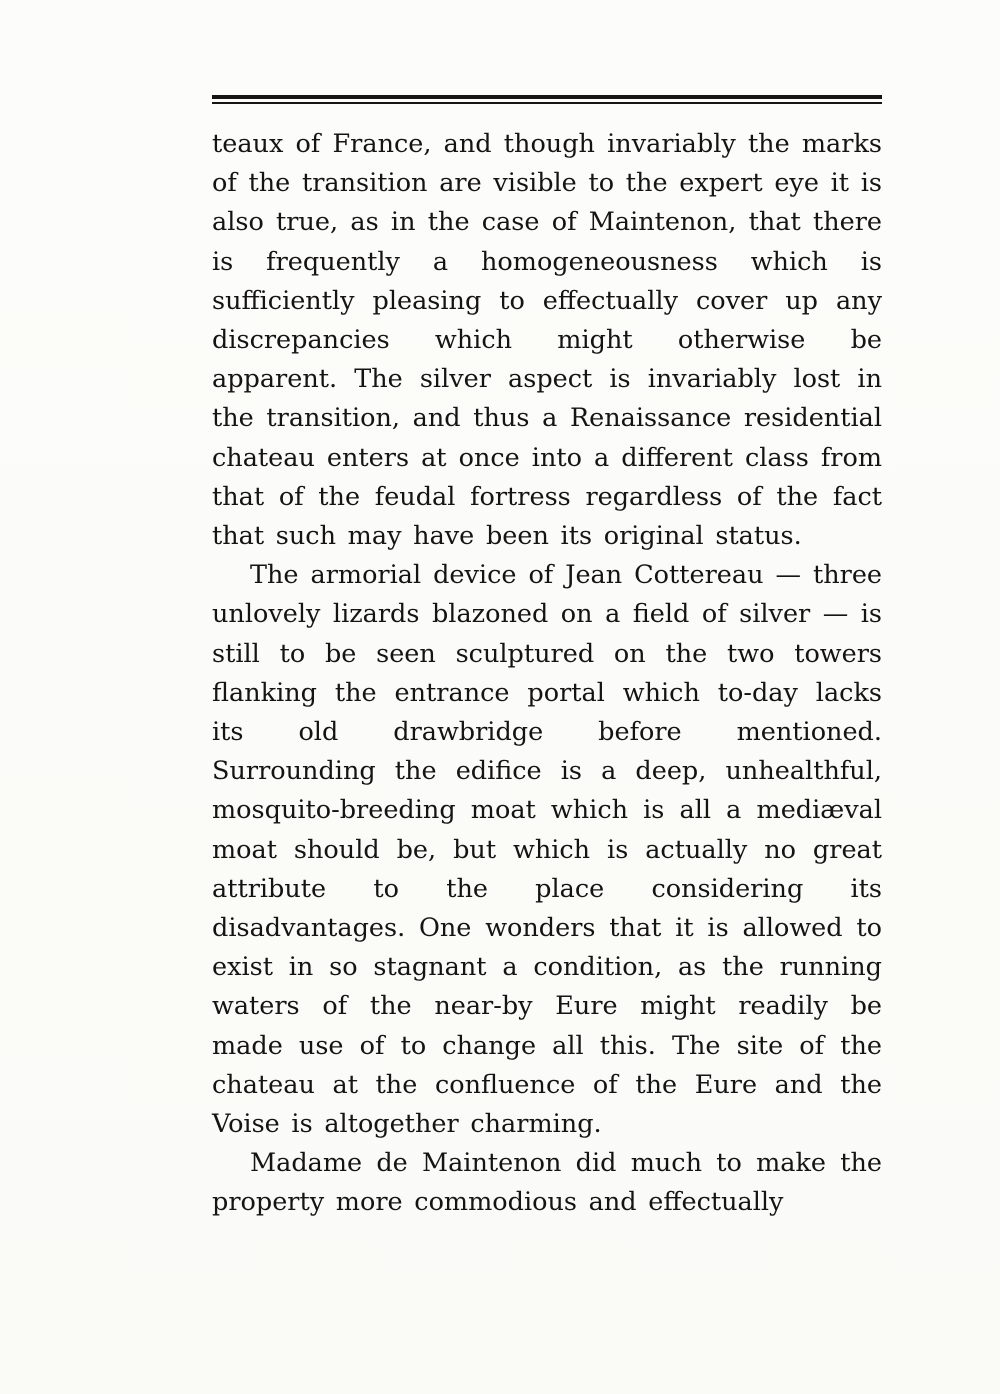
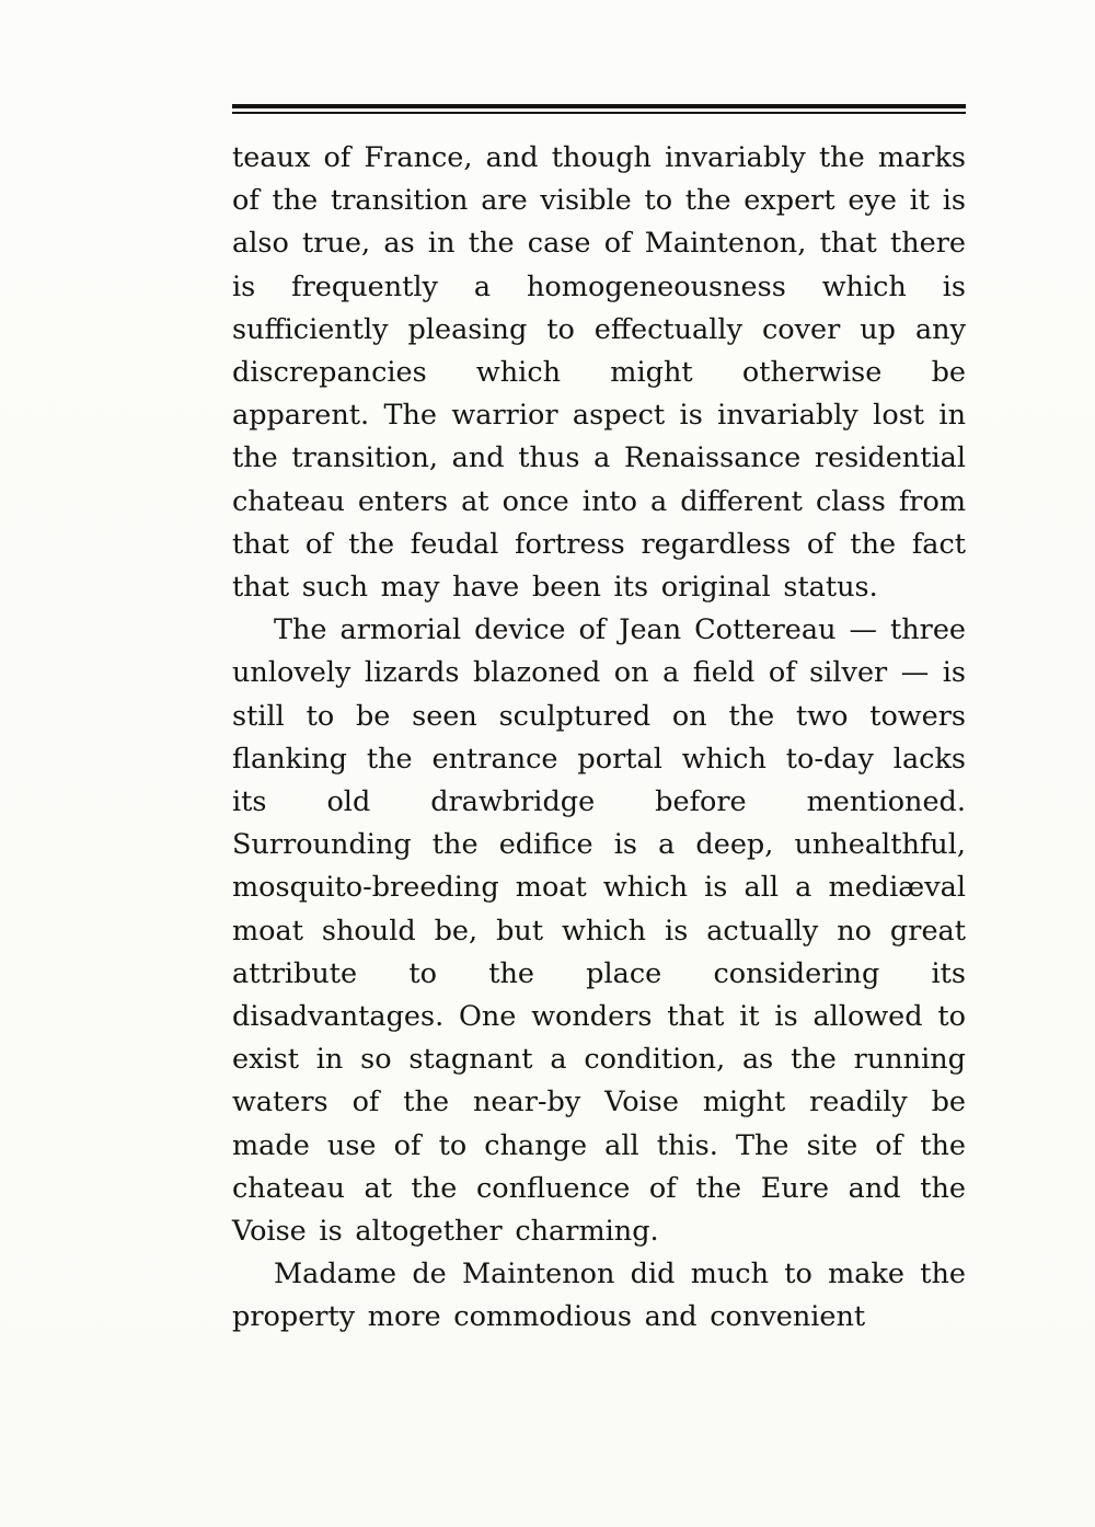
- teaux of France, and though invariably the marks of the transition are visible to the expert eye it is also true, as in the case of Maintenon, that there is frequently a homogeneousness which is sufficiently pleasing to effectually cover up any discrepancies which might otherwise be apparent. The silver aspect is invariably lost in the transition, and thus a Renaissance residential chateau enters at once into a different class from that of the feudal fortress regardless of the fact that such may have been its original status.
+ teaux of France, and though invariably the marks of the transition are visible to the expert eye it is also true, as in the case of Maintenon, that there is frequently a homogeneousness which is sufficiently pleasing to effectually cover up any discrepancies which might otherwise be apparent. The warrior aspect is invariably lost in the transition, and thus a Renaissance residential chateau enters at once into a different class from that of the feudal fortress regardless of the fact that such may have been its original status.
- The armorial device of Jean Cottereau — three unlovely lizards blazoned on a field of silver — is still to be seen sculptured on the two towers flanking the entrance portal which to-day lacks its old drawbridge before mentioned. Surrounding the edifice is a deep, unhealthful, mosquito-breeding moat which is all a mediæval moat should be, but which is actually no great attribute to the place considering its disadvantages. One wonders that it is allowed to exist in so stagnant a condition, as the running waters of the near-by Eure might readily be made use of to change all this. The site of the chateau at the confluence of the Eure and the Voise is altogether charming.
+ The armorial device of Jean Cottereau — three unlovely lizards blazoned on a field of silver — is still to be seen sculptured on the two towers flanking the entrance portal which to-day lacks its old drawbridge before mentioned. Surrounding the edifice is a deep, unhealthful, mosquito-breeding moat which is all a mediæval moat should be, but which is actually no great attribute to the place considering its disadvantages. One wonders that it is allowed to exist in so stagnant a condition, as the running waters of the near-by Voise might readily be made use of to change all this. The site of the chateau at the confluence of the Eure and the Voise is altogether charming.
- Madame de Maintenon did much to make the property more commodious and effectually
+ Madame de Maintenon did much to make the property more commodious and convenient
